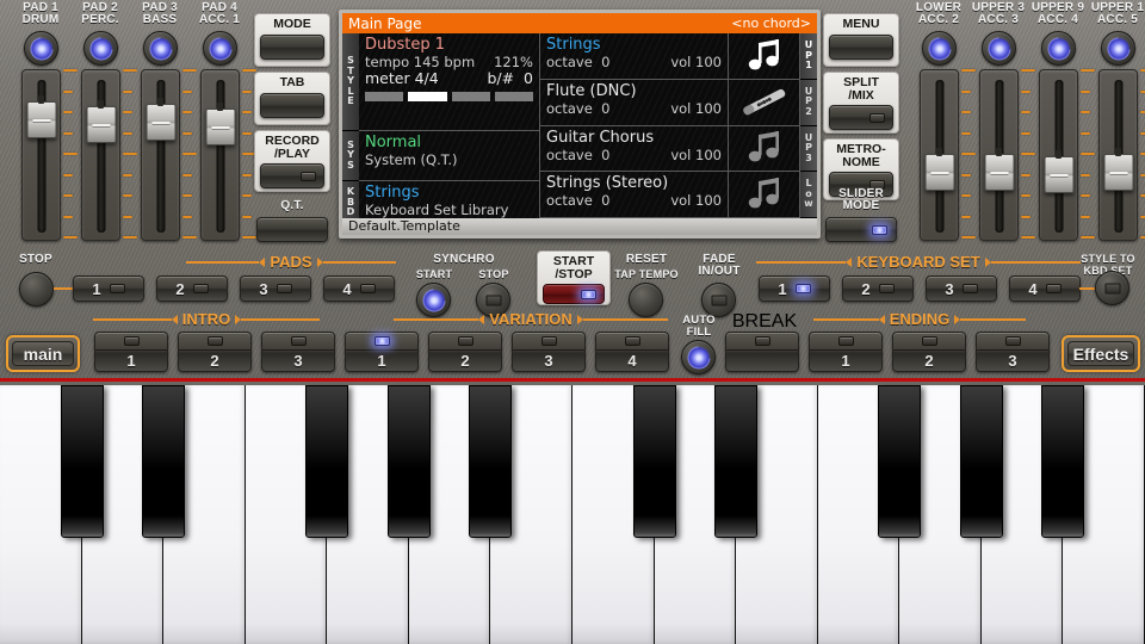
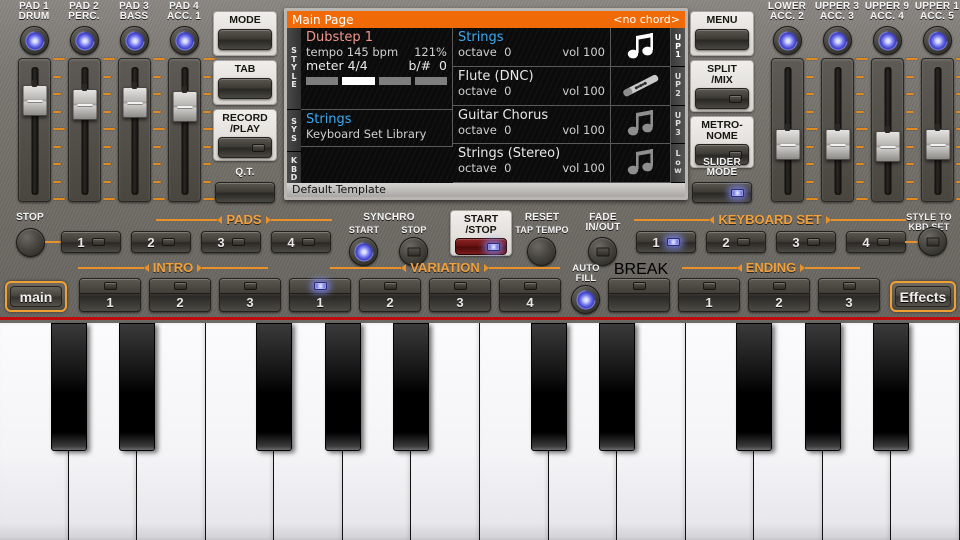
  PAD 1
  DRUM
  PAD 2
  PERC.
  PAD 3
  BASS
  PAD 4
  ACC. 1
  MODE
  TAB
  RECORD
  /PLAY
  Q.T.
  Main Page
  <no chord>
  S
  T
  Y
  L
  E
  S
  Y
  S
  K
  B
  D
  Dubstep 1
  tempo 145 bpm
  121%
  meter 4/4
  b/# 0
- Normal
- System (Q.T.)
  Strings
  Keyboard Set Library
  Strings
  octave 0
  vol 100
  Flute (DNC)
  octave 0
  vol 100
  Guitar Chorus
  octave 0
  vol 100
  Strings (Stereo)
  octave 0
  vol 100
  U
  P
  1
  U
  P
  2
  U
  P
  3
  L
  o
  w
  Default.Template
  MENU
  SPLIT
  /MIX
  METRO-
  NOME
  SLIDER
  MODE
  LOWER
  ACC. 2
  UPPER 3
  ACC. 3
  UPPER 9
  ACC. 4
  UPPER 1
  ACC. 5
  PADS
  STOP
  1
  2
  3
  4
  SYNCHRO
  START
  STOP
  START
  /STOP
  RESET
  TAP TEMPO
  FADE
  IN/OUT
  KEYBOARD SET
  1
  2
  3
  4
  STYLE TO
  KBDET
  INTRO
  VARIATION
  BREAK
  ENDING
  main
  1
  2
  3
  1
  2
  3
  4
  AUTO
  FILL
  1
  2
  3
  Effects
